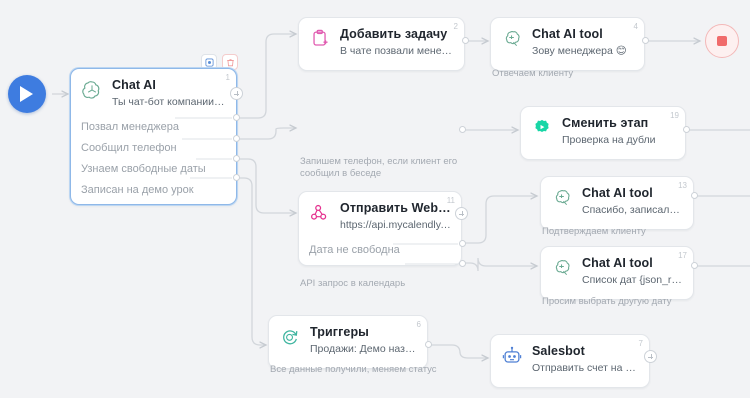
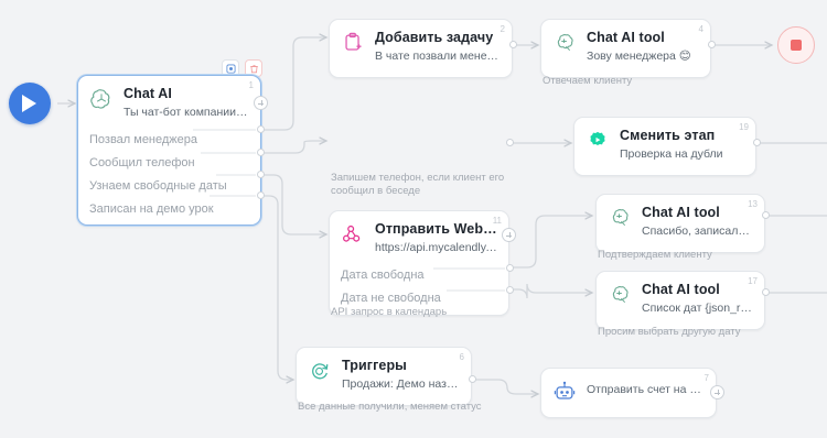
  1
  Chat AI
  Позвал менеджера
  Сообщил телефон
  Узнаем свободные даты
  Записан на демо урок
  2
  Добавить задачу
  В чате позвали менедж
  4
  Chat AI tool
  Зову менеджера 😊
  Отвечаем клиенту
  Запишем телефон, если клиент его сообщил в беседе
  19
  Сменить этап
  Проверка на дубли
  11
  Отправить Webho
  https://api.mycalendly.ru
+ Дата свободна
  Дата не свободна
  API запрос в календарь
  13
  Chat AI tool
  Спасибо, записали в
  Подтверждаем клиенту
  17
  Chat AI tool
  Список дат {json_res
  Просим выбрать другую дату
  6
  Триггеры
  Продажи: Демо назна
  Все данные получили, меняем статус
  7
- Salesbot
  Отправить счет на оп
